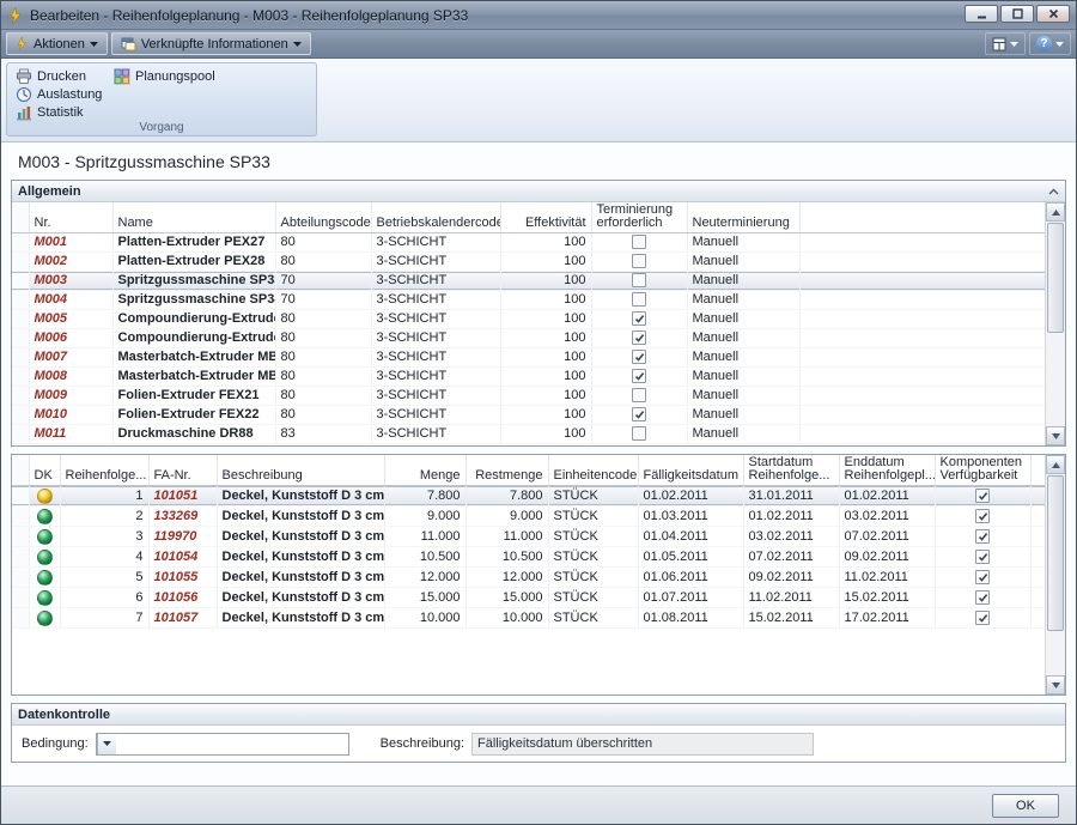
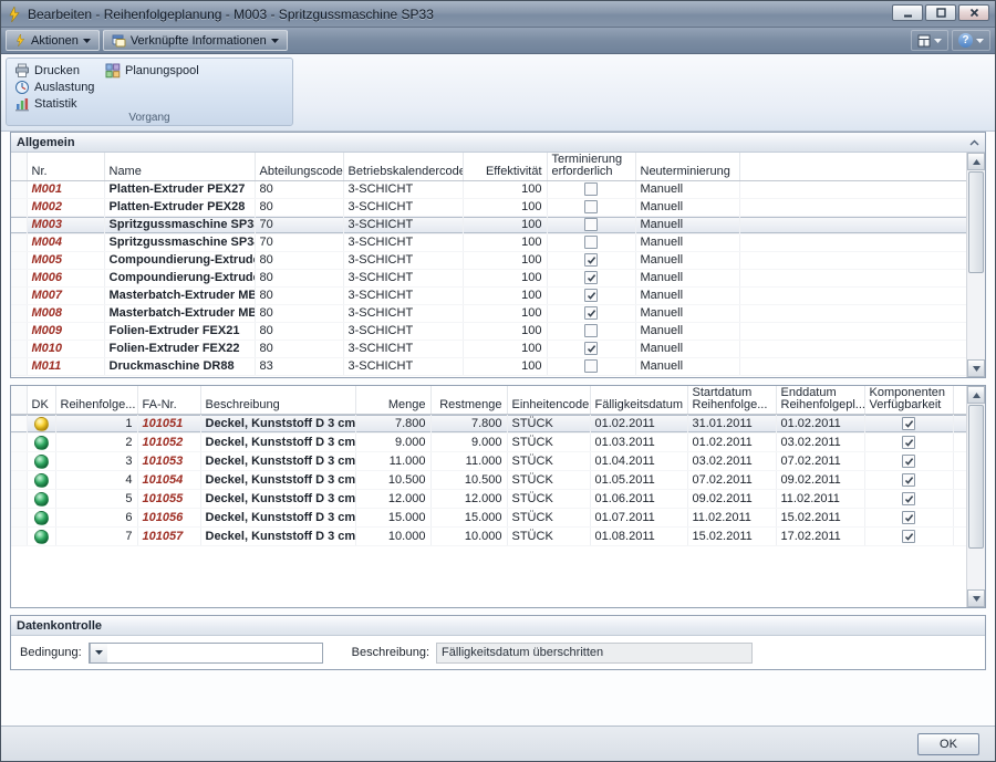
- Bearbeiten - Reihenfolgeplanung - M003 - Reihenfolgeplanung SP33
+ Bearbeiten - Reihenfolgeplanung - M003 - Spritzgussmaschine SP33
  Aktionen
  Verknüpfte Informationen
  ?
  Drucken
  Auslastung
  Statistik
  Planungspool
  Vorgang
- M003 - Spritzgussmaschine SP33
  Allgemein
  	Nr.	Name	Abteilungscode	Betriebskalendercod	Effektivität	Terminierung erforderlich	Neuterminierung
  	M001	Platten-Extruder PEX27	80	3-SCHICHT	100		Manuell
  	M002	Platten-Extruder PEX28	80	3-SCHICHT	100		Manuell
  	M003	Spritzgussmaschine SP3	70	3-SCHICHT	100		Manuell
  	M004	Spritzgussmaschine SP3	70	3-SCHICHT	100		Manuell
  	M005	Compoundierung-Extrud	80	3-SCHICHT	100		Manuell
  	M006	Compoundierung-Extrud	80	3-SCHICHT	100		Manuell
  	M007	Masterbatch-Extruder MB	80	3-SCHICHT	100		Manuell
  	M008	Masterbatch-Extruder MB	80	3-SCHICHT	100		Manuell
  	M009	Folien-Extruder FEX21	80	3-SCHICHT	100		Manuell
  	M010	Folien-Extruder FEX22	80	3-SCHICHT	100		Manuell
  	M011	Druckmaschine DR88	83	3-SCHICHT	100		Manuell
  	DK	Reihenfolge...	FA-Nr.	Beschreibung	Menge	Restmenge	Einheitencode	Fälligkeitsdatum	Startdatum Reihenfolge...	Enddatum Reihenfolgepl...	Komponenten Verfügbarkeit
  		1	101051	Deckel, Kunststoff D 3 cm	7.800	7.800	STÜCK	01.02.2011	31.01.2011	01.02.2011
- 		2	133269	Deckel, Kunststoff D 3 cm	9.000	9.000	STÜCK	01.03.2011	01.02.2011	03.02.2011
+ 		2	101052	Deckel, Kunststoff D 3 cm	9.000	9.000	STÜCK	01.03.2011	01.02.2011	03.02.2011
- 		3	119970	Deckel, Kunststoff D 3 cm	11.000	11.000	STÜCK	01.04.2011	03.02.2011	07.02.2011
+ 		3	101053	Deckel, Kunststoff D 3 cm	11.000	11.000	STÜCK	01.04.2011	03.02.2011	07.02.2011
  		4	101054	Deckel, Kunststoff D 3 cm	10.500	10.500	STÜCK	01.05.2011	07.02.2011	09.02.2011
  		5	101055	Deckel, Kunststoff D 3 cm	12.000	12.000	STÜCK	01.06.2011	09.02.2011	11.02.2011
  		6	101056	Deckel, Kunststoff D 3 cm	15.000	15.000	STÜCK	01.07.2011	11.02.2011	15.02.2011
  		7	101057	Deckel, Kunststoff D 3 cm	10.000	10.000	STÜCK	01.08.2011	15.02.2011	17.02.2011
  Datenkontrolle
  Bedingung:
  Beschreibung:
  Fälligkeitsdatum überschritten
  OK
